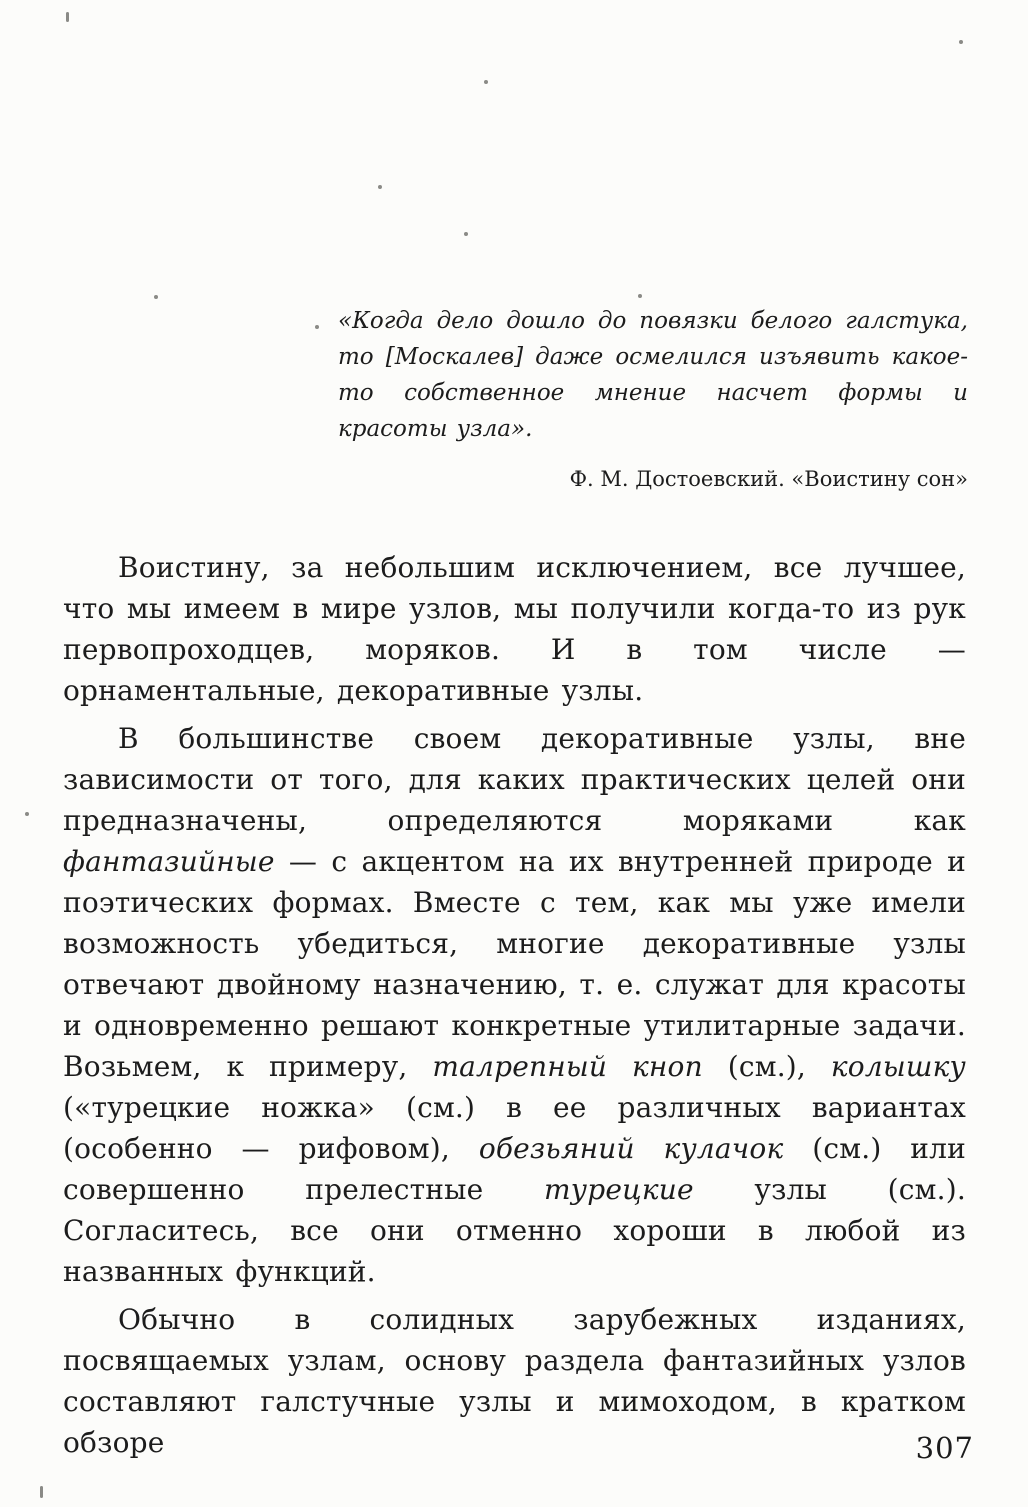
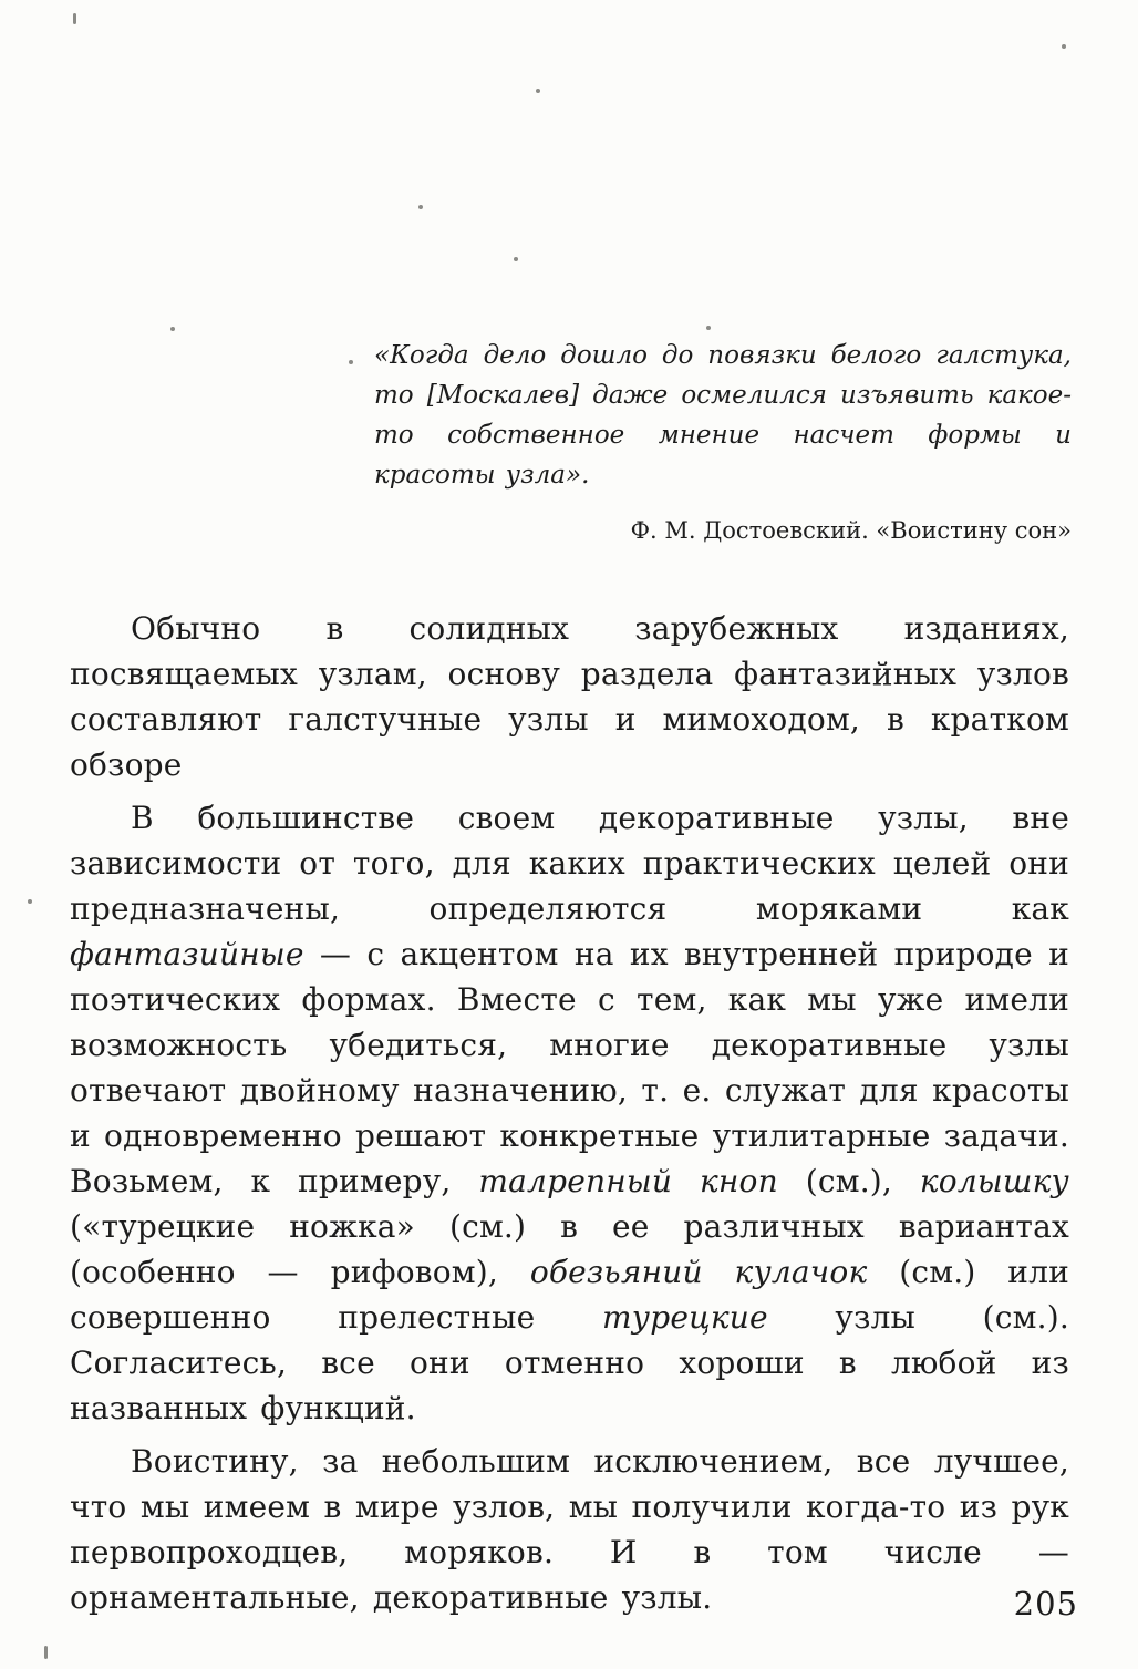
  «Когда дело дошло до повязки белого галстука, то [Москалев] даже осмелился изъявить какое-то собственное мнение насчет формы и красоты узла».
  Ф. М. Достоевский. «Воистину сон»
- Воистину, за небольшим исключением, все лучшее, что мы имеем в мире узлов, мы получили когда-то из рук первопроходцев, моряков. И в том числе — орнаментальные, декоративные узлы.
+ Обычно в солидных зарубежных изданиях, посвящаемых узлам, основу раздела фантазийных узлов составляют галстучные узлы и мимоходом, в кратком обзоре
  В большинстве своем декоративные узлы, вне зависимости от того, для каких практических целей они предназначены, определяются моряками как фантазийные — с акцентом на их внутренней природе и поэтических формах. Вместе с тем, как мы уже имели возможность убедиться, многие декоративные узлы отвечают двойному назначению, т. е. служат для красоты и одновременно решают конкретные утилитарные задачи. Возьмем, к примеру, талрепный кноп (см.), колышку («турецкие ножка» (см.) в ее различных вариантах (особенно — рифовом), обезьяний кулачок (см.) или совершенно прелестные турецкие узлы (см.). Согласитесь, все они отменно хороши в любой из названных функций.
- Обычно в солидных зарубежных изданиях, посвящаемых узлам, основу раздела фантазийных узлов составляют галстучные узлы и мимоходом, в кратком обзоре
+ Воистину, за небольшим исключением, все лучшее, что мы имеем в мире узлов, мы получили когда-то из рук первопроходцев, моряков. И в том числе — орнаментальные, декоративные узлы.
- 307
+ 205
